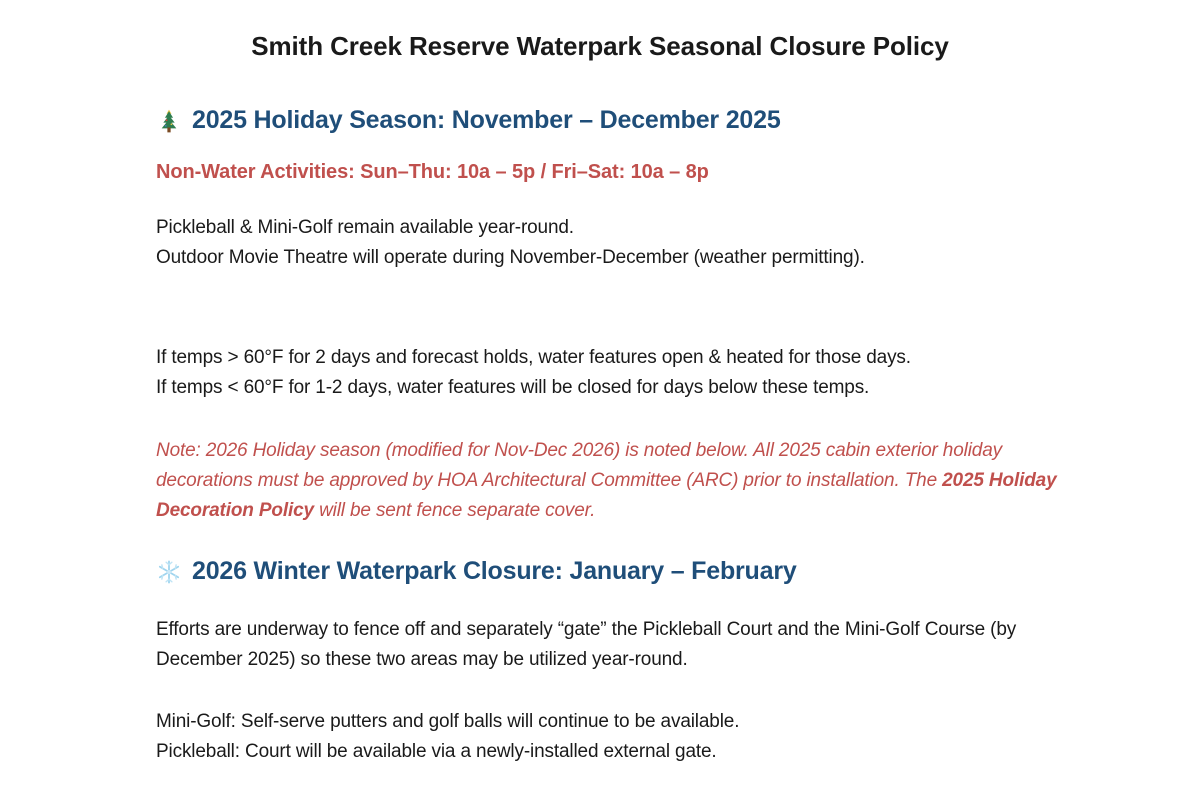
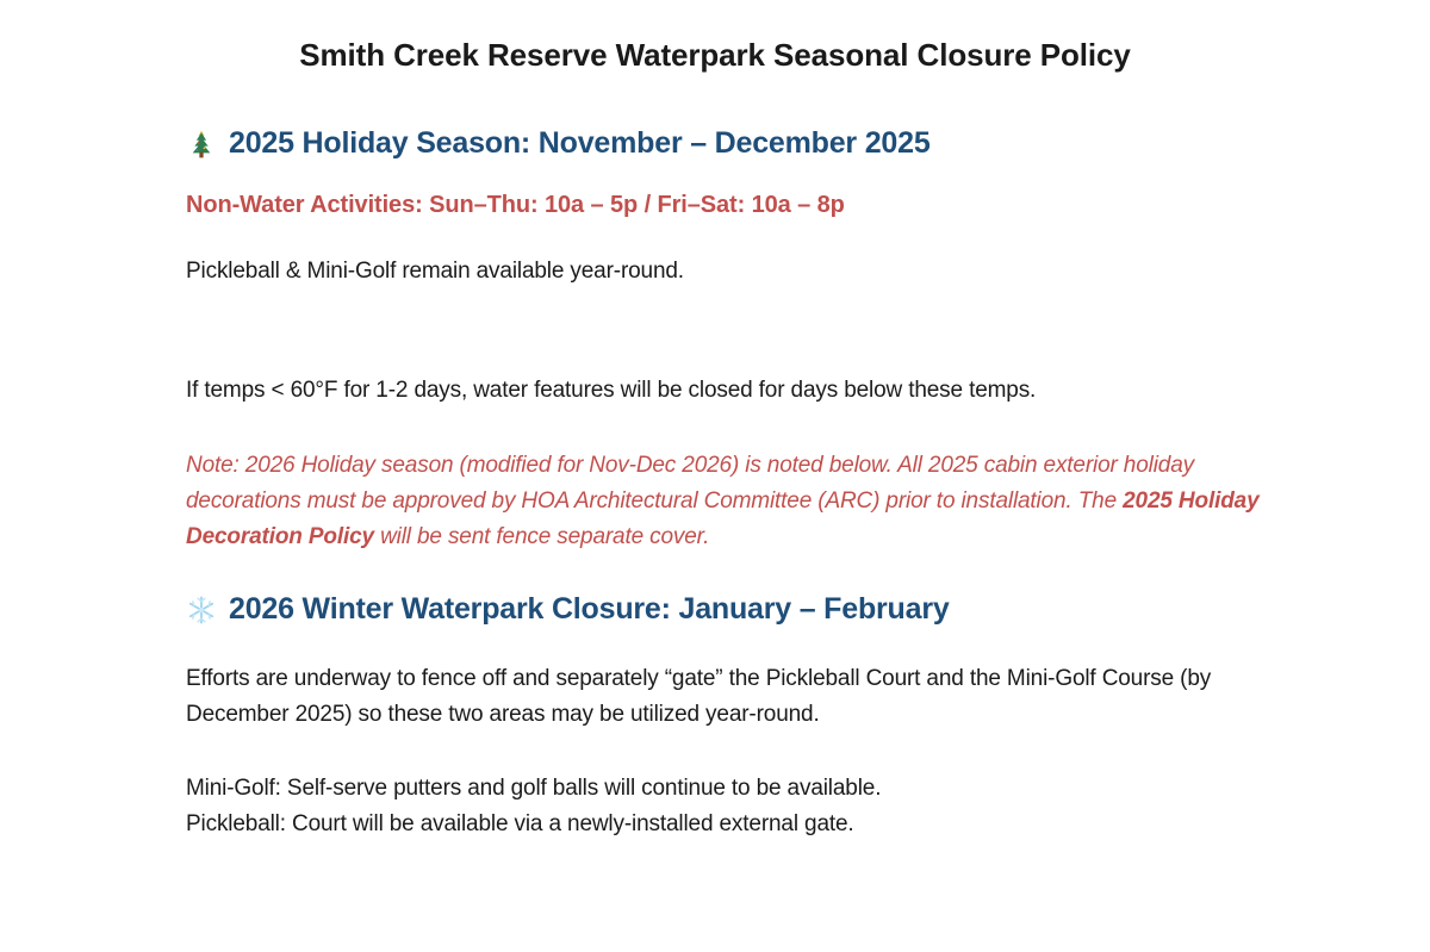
  Smith Creek Reserve Waterpark Seasonal Closure Policy
  2025 Holiday Season: November – December 2025
  Non-Water Activities: Sun–Thu: 10a – 5p / Fri–Sat: 10a – 8p
  Pickleball & Mini-Golf remain available year-round.
- Outdoor Movie Theatre will operate during November-December (weather permitting).
- If temps > 60°F for 2 days and forecast holds, water features open & heated for those days.
  If temps < 60°F for 1-2 days, water features will be closed for days below these temps.
  Note: 2026 Holiday season (modified for Nov-Dec 2026) is noted below. All 2025 cabin exterior holiday decorations must be approved by HOA Architectural Committee (ARC) prior to installation. The 2025 Holiday Decoration Policy will be sent fence separate cover.
  2026 Winter Waterpark Closure: January – February
  Efforts are underway to fence off and separately “gate” the Pickleball Court and the Mini-Golf Course (by December 2025) so these two areas may be utilized year-round.
  Mini-Golf: Self-serve putters and golf balls will continue to be available.
  Pickleball: Court will be available via a newly-installed external gate.
